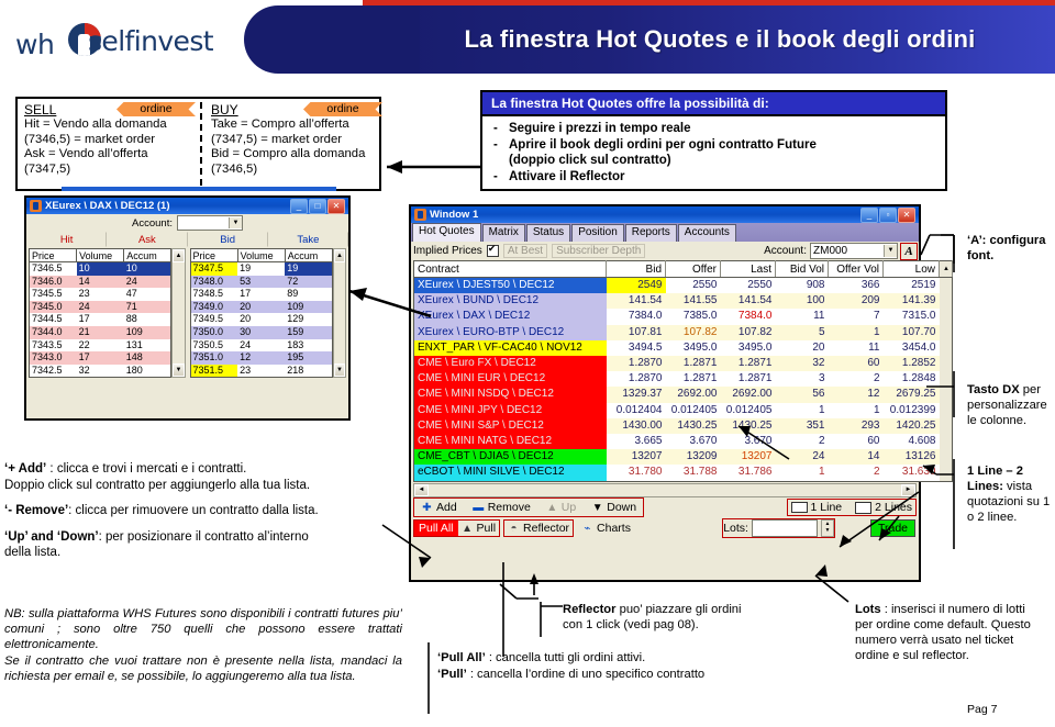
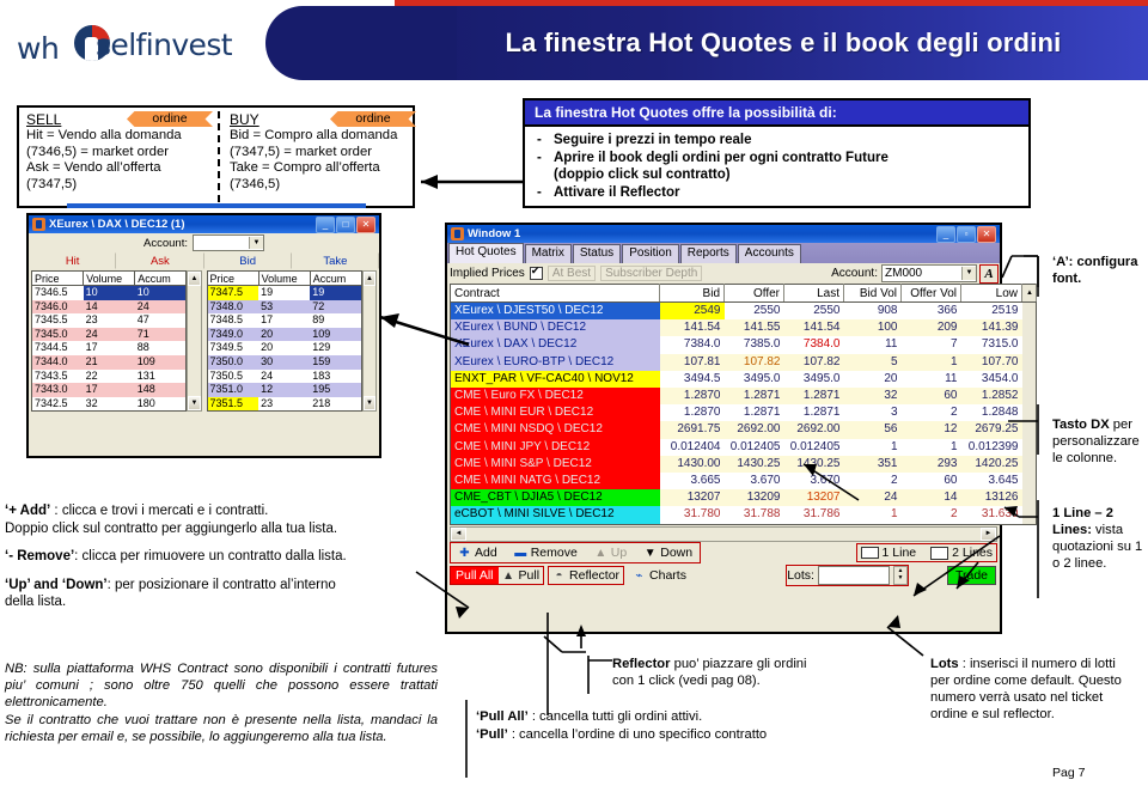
  La finestra Hot Quotes e il book degli ordini
  wh
  selfinvest
  SELL
  ordine
  Hit = Vendo alla domanda
  (7346,5) = market order
  Ask = Vendo all’offerta
  (7347,5)
  BUY
  ordine
- Take = Compro all’offerta
+ Bid = Compro alla domanda
  (7347,5) = market order
- Bid = Compro alla domanda
+ Take = Compro all’offerta
  (7346,5)
  La finestra Hot Quotes offre la possibilità di:
  -
  Seguire i prezzi in tempo reale
  -
  Aprire il book degli ordini per ogni contratto Future
  (doppio click sul contratto)
  -
  Attivare il Reflector
  XEurex \ DAX \ DEC12 (1)
  _
  □
  ✕
  Account:
  Hit
  Ask
  Bid
  Take
  Price	Volume	Accum
  7346.5	10	10
  7346.0	14	24
  7345.5	23	47
  7345.0	24	71
  7344.5	17	88
  7344.0	21	109
  7343.5	22	131
  7343.0	17	148
  7342.5	32	180
  Price	Volume	Accum
  7347.5	19	19
  7348.0	53	72
  7348.5	17	89
  7349.0	20	109
  7349.5	20	129
  7350.0	30	159
  7350.5	24	183
  7351.0	12	195
  7351.5	23	218
  Window 1
  _
  ▫
  ✕
  Hot Quotes
  Matrix
  Status
  Position
  Reports
  Accounts
  Implied Prices
  At Best
  Subscriber Depth
  Account:
  ZM000
  A
  Contract	Bid	Offer	Last	Bid Vol	Offer Vol	Low
  XEurex \ DJEST50 \ DEC12	2549	2550	2550	908	366	2519
  XEurex \ BUND \ DEC12	141.54	141.55	141.54	100	209	141.39
  Xurex \ DAX \ DEC12	7384.0	7385.0	7384.0	11	7	7315.0
  XEurex \ EURO-BTP \ DEC12	107.81	107.82	107.82	5	1	107.70
  ENXT_PAR \ VF-CAC40 \ NOV12	3494.5	3495.0	3495.0	20	11	3454.0
  CME \ Euro FX \ DEC12	1.2870	1.2871	1.2871	32	60	1.2852
  CME \ MINI EUR \ DEC12	1.2870	1.2871	1.2871	3	2	1.2848
- CME \ MINI NSDQ \ DEC12	1329.37	2692.00	2692.00	56	12	2679.25
+ CME \ MINI NSDQ \ DEC12	2691.75	2692.00	2692.00	56	12	2679.25
  CME \ MINI JPY \ DEC12	0.012404	0.012405	0.012405	1	1	0.012399
  CME \ MINI S&P \ DEC12	1430.00	1430.25	1430.25	351	293	1420.25
- CME \ MINI NATG \ DEC12	3.665	3.670	3.60	2	60	4.608
+ CME \ MINI NATG \ DEC12	3.665	3.670	3.60	2	60	3.645
  CME_CBT \ DJIA5 \ DEC12	13207	13209	13207	24	14	13126
  eCBOT \ MINI SILVE \ DEC12	31.780	31.788	31.786	1	2	31.63
  ✚
  Add
  ▬
  Remove
  ▲
  Up
  ▼
  Down
  1 Line
  2 Lies
  Pull All
  ▲
  Pull
  ◓
  Reflector
  ⌁
  Charts
  Lots:
  Trade
  ‘+ Add’ : clicca e trovi i mercati e i contratti.
  Doppio click sul contratto per aggiungerlo alla tua lista.
  ‘- Remove’: clicca per rimuovere un contratto dalla lista.
  ‘Up’ and ‘Down’: per posizionare il contratto al’interno
  della lista.
- NB: sulla piattaforma WHS Futures sono disponibili i contratti futures piu’ comuni ; sono oltre 750 quelli che possono essere trattati elettronicamente.
+ NB: sulla piattaforma WHS Contract sono disponibili i contratti futures piu’ comuni ; sono oltre 750 quelli che possono essere trattati elettronicamente.
  Se il contratto che vuoi trattare non è presente nella lista, mandaci la richiesta per email e, se possibile, lo aggiungeremo alla tua lista.
  ‘A’: configura font.
  Tasto DX per personalizzare le colonne.
  1 Line – 2 Lines: vista quotazioni su 1 o 2 linee.
  Reflector puo’ piazzare gli ordini con 1 click (vedi pag 08).
  ‘Pull All’ : cancella tutti gli ordini attivi.
  ‘Pull’ : cancella l’ordine di uno specifico contratto
  Lots : inserisci il numero di lotti per ordine come default. Questo numero verrà usato nel ticket ordine e sul reflector.
  Pag 7
